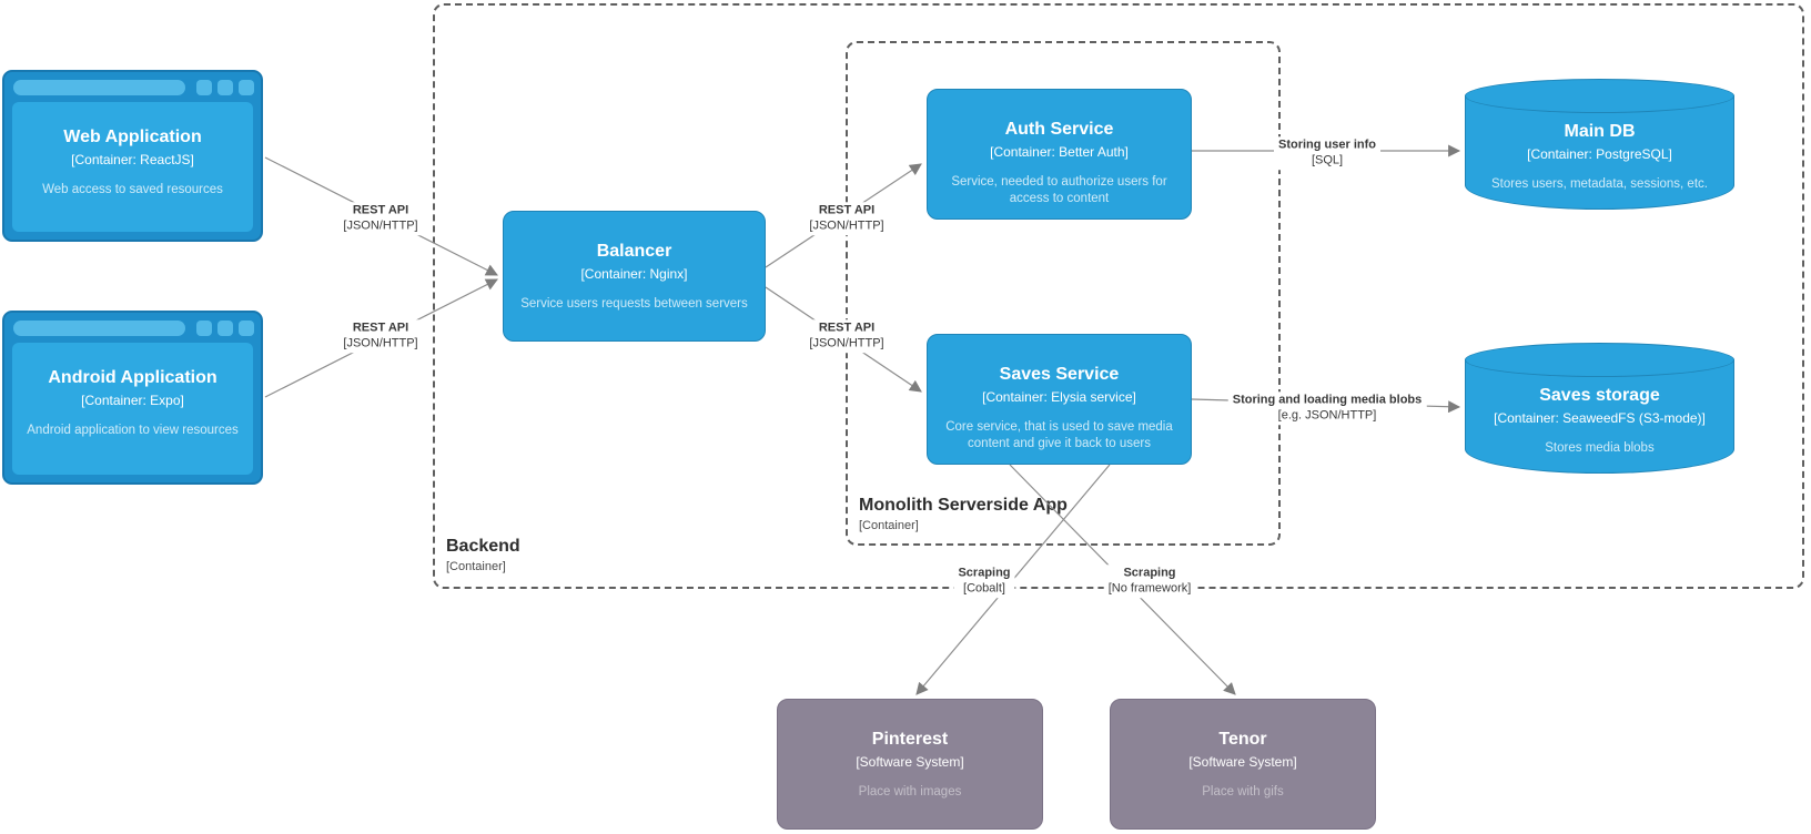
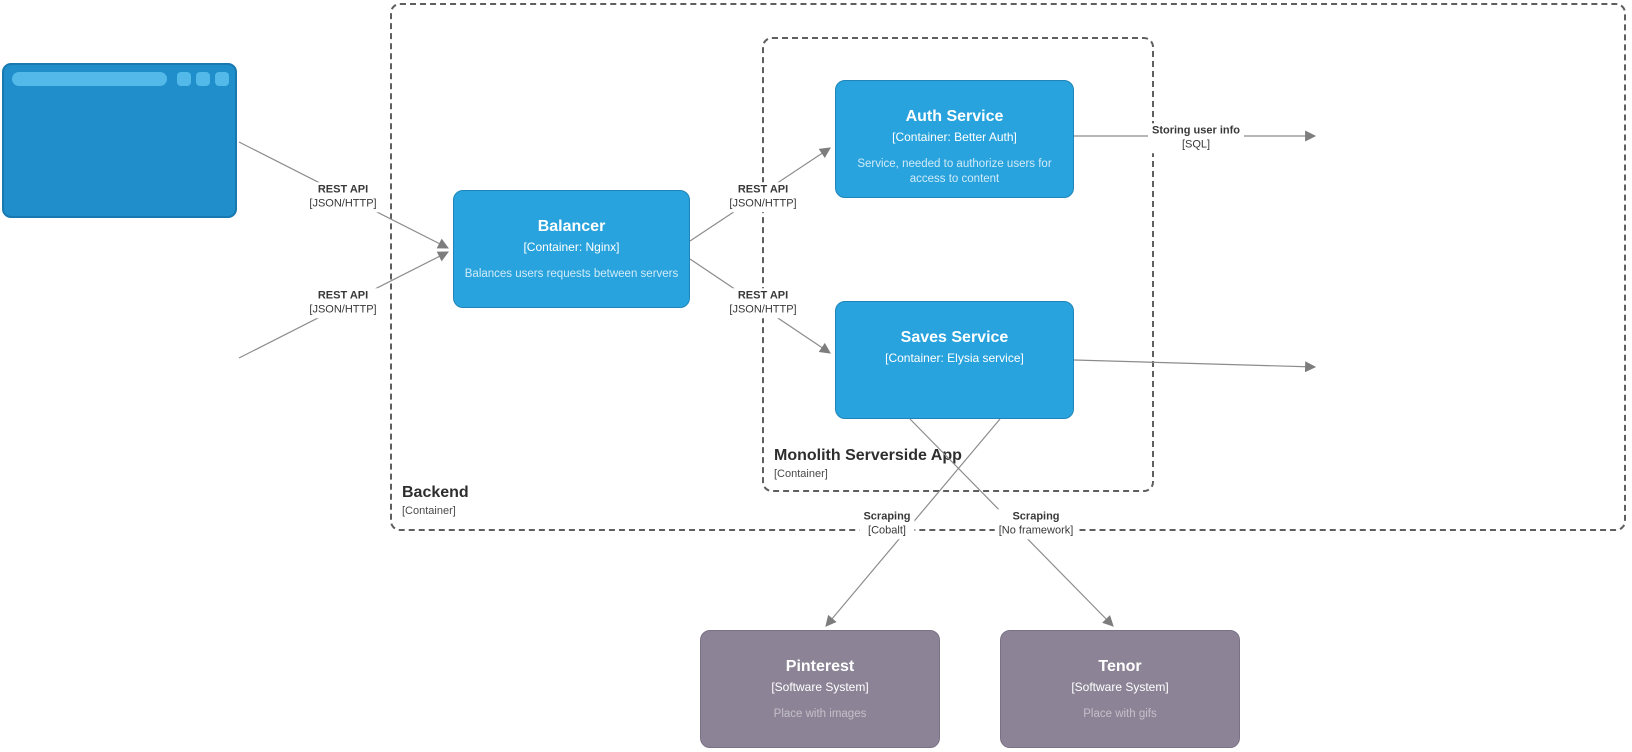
  Backend
  [Container]
  Monolith Serverside App
  [Container]
- Web Application
- [Container: ReactJS]
- Web access to saved resources
- Android Application
- [Container: Expo]
- Android application to view resources
  Balancer
  [Container: Nginx]
- Service users requests between servers
+ Balances users requests between servers
  Auth Service
  [Container: Better Auth]
  Service, needed to authorize users for access to content
  Saves Service
  [Container: Elysia service]
- Core service, that is used to save media content and give it back to users
- Main DB
- [Container: PostgreSQL]
- Stores users, metadata, sessions, etc.
- Saves storage
- [Container: SeaweedFS (S3-mode)]
- Stores media blobs
  Pinterest
  [Software System]
  Place with images
  Tenor
  [Software System]
  Place with gifs
  REST API
  [JSON/HTTP]
  REST API
  [JSON/HTTP]
  REST API
  [JSON/HTTP]
  REST API
  [JSON/HTTP]
  Storing user info
  [SQL]
- Storing and loading media blobs
- [e.g. JSON/HTTP]
  Scraping
  [Cobalt]
  Scraping
  [No framework]
